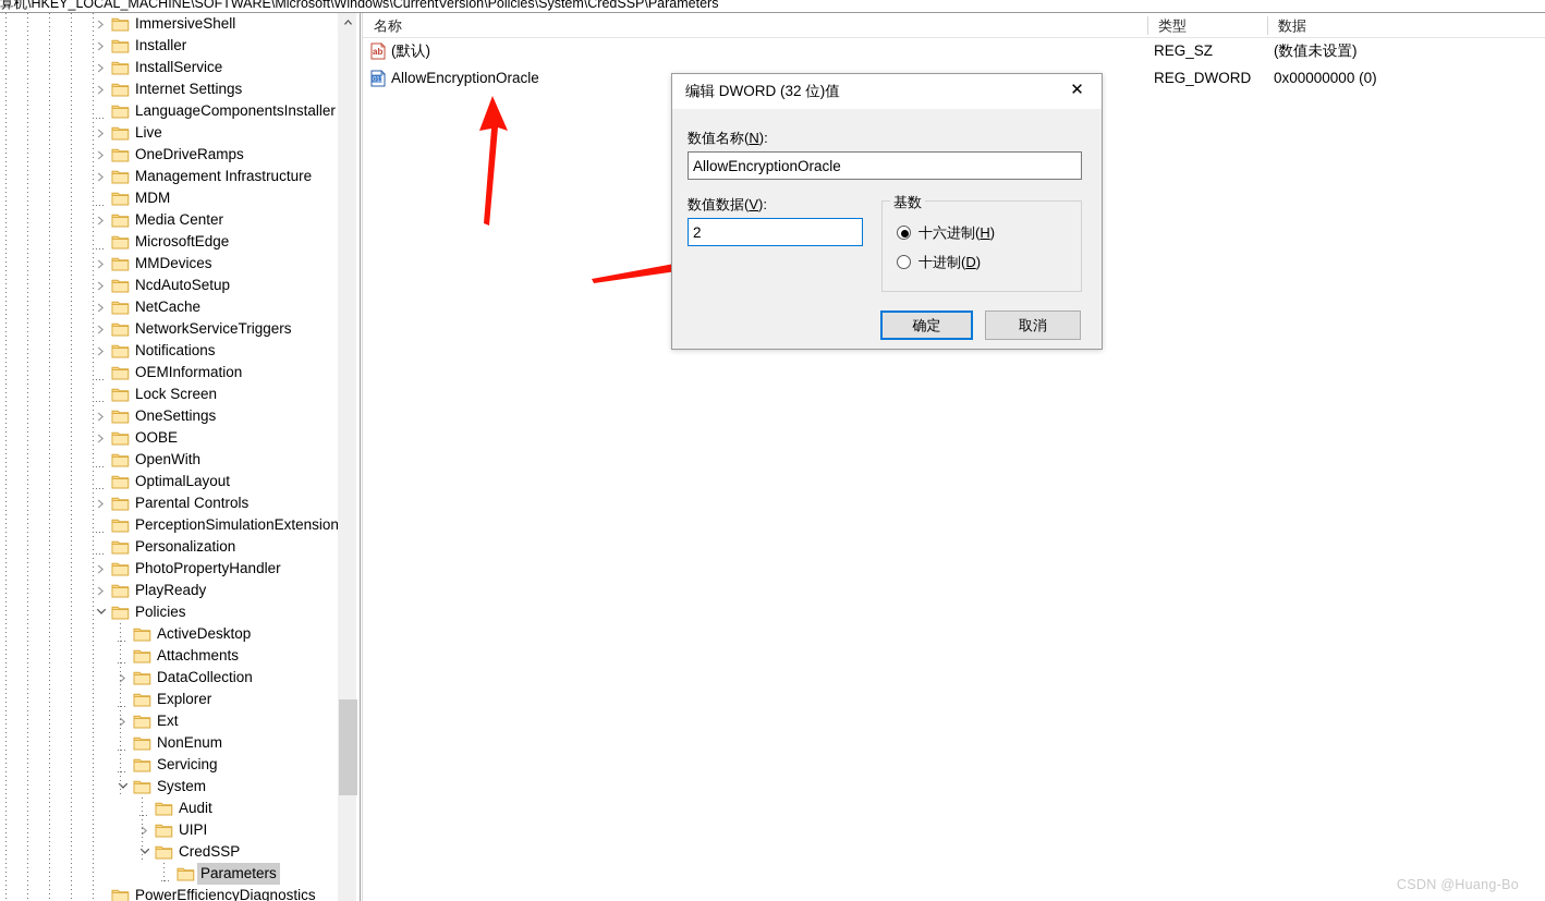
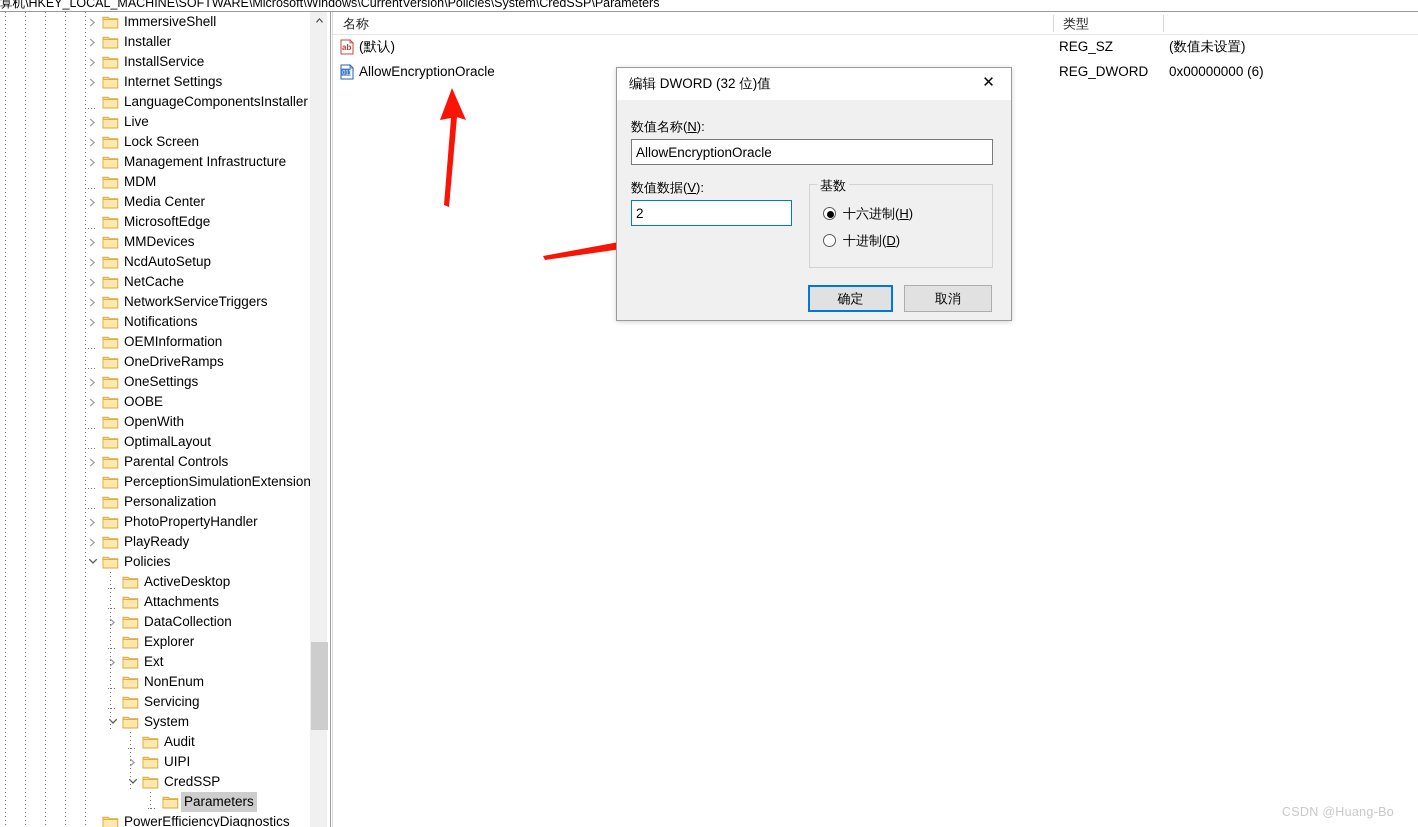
  算机\HKEY_LOCAL_MACHINE\SOFTWARE\Microsoft\Windows\CurrentVersion\Policies\System\CredSSP\Parameters
  ImmersiveShell
  Installer
  InstallService
  Internet Settings
  LanguageComponentsInstaller
  Live
- OneDriveRamps
+ Lock Screen
  Management Infrastructure
  MDM
  Media Center
  MicrosoftEdge
  MMDevices
  NcdAutoSetup
  NetCache
  NetworkServiceTriggers
  Notifications
  OEMInformation
- Lock Screen
+ OneDriveRamps
  OneSettings
  OOBE
  OpenWith
  OptimalLayout
  Parental Controls
  PerceptionSimulationExtension
  Personalization
  PhotoPropertyHandler
  PlayReady
  Policies
  ActiveDesktop
  Attachments
  DataCollection
  Explorer
  Ext
  NonEnum
  Servicing
  System
  Audit
  UIPI
  CredSSP
  Parameters
  PowerEfficiencyDiagnostics
  名称
  类型
- 数据
  ab
  (默认)
  REG_SZ
  (数值未设置)
  AllowEncryptionOracle
  REG_DWORD
- 0x00000000 (0)
+ 0x00000000 (6)
  编辑 DWORD (32 位)值
  ✕
  数值名称(N):
  AllowEncryptionOracle
  数值数据(V):
  2
  基数
  十六进制(H)
  十进制(D)
  确定
  取消
  CSDN @Huang-Bo
